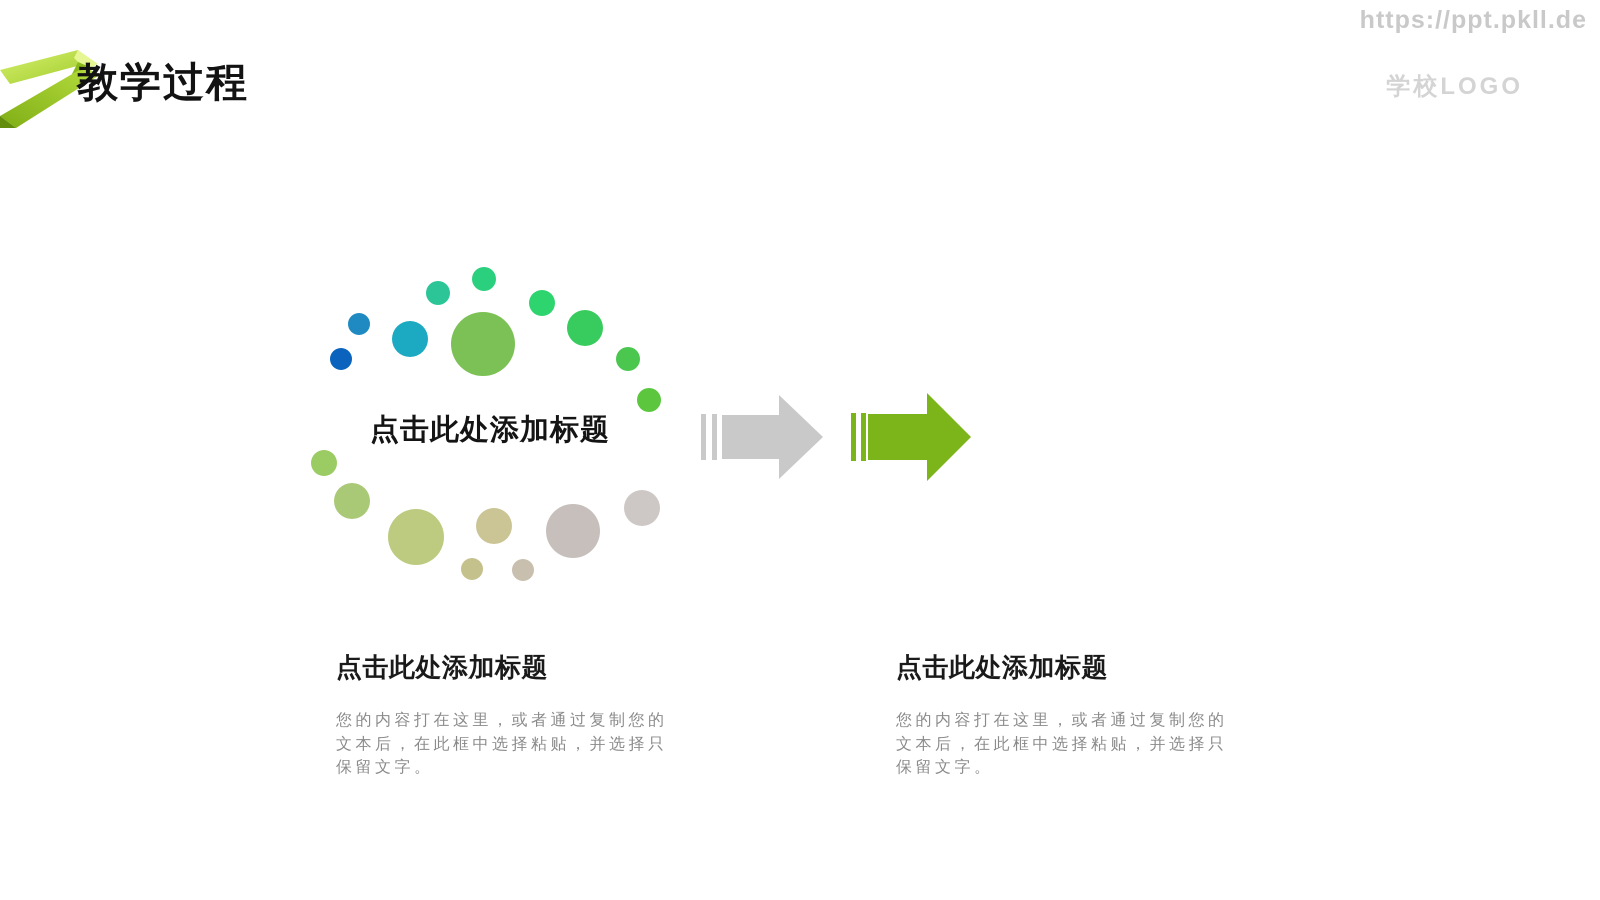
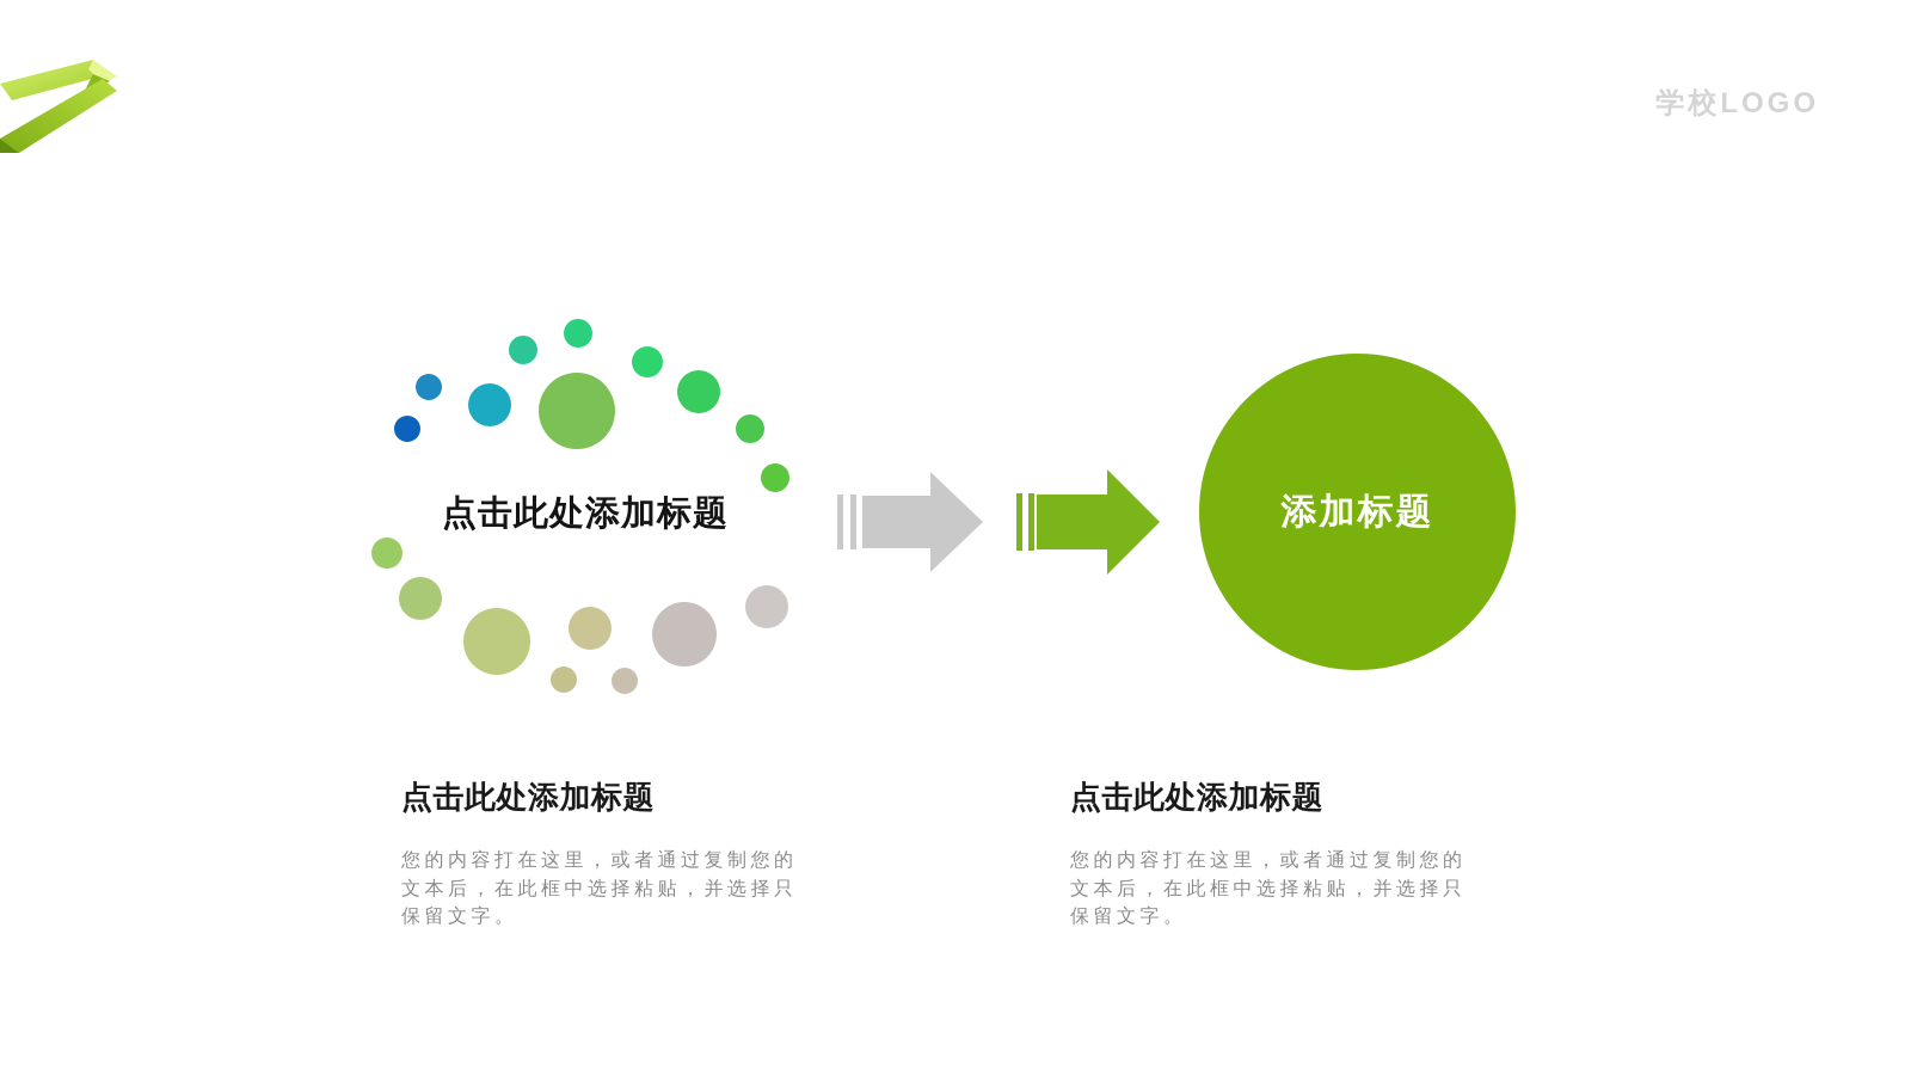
- 教学过程
- https://ppt.pkll.de
  学校LOGO
  点击此处添加标题
+ 添加标题
  点击此处添加标题
  您的内容打在这里，或者通过复制您的
  文本后，在此框中选择粘贴，并选择只
  保留文字。
  点击此处添加标题
  您的内容打在这里，或者通过复制您的
  文本后，在此框中选择粘贴，并选择只
  保留文字。
